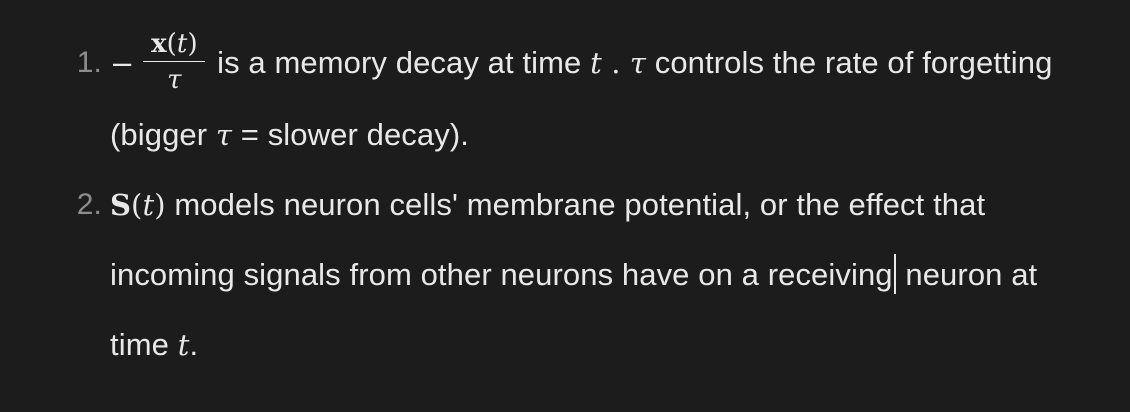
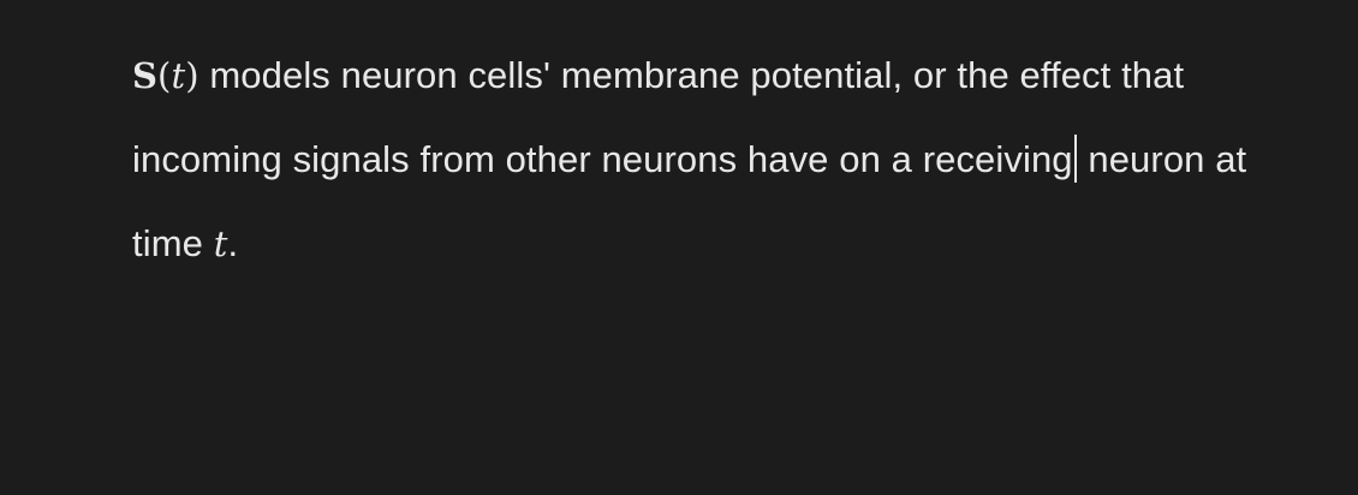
- 1.
- −
- x(t)
- τ
- is a memory decay at time t . τ controls the rate of forgetting (bigger τ = slower decay).
- 2.
  S(t) models neuron cells' membrane potential, or the effect that incoming signals from other neurons have on a receiving neuron at time t.
